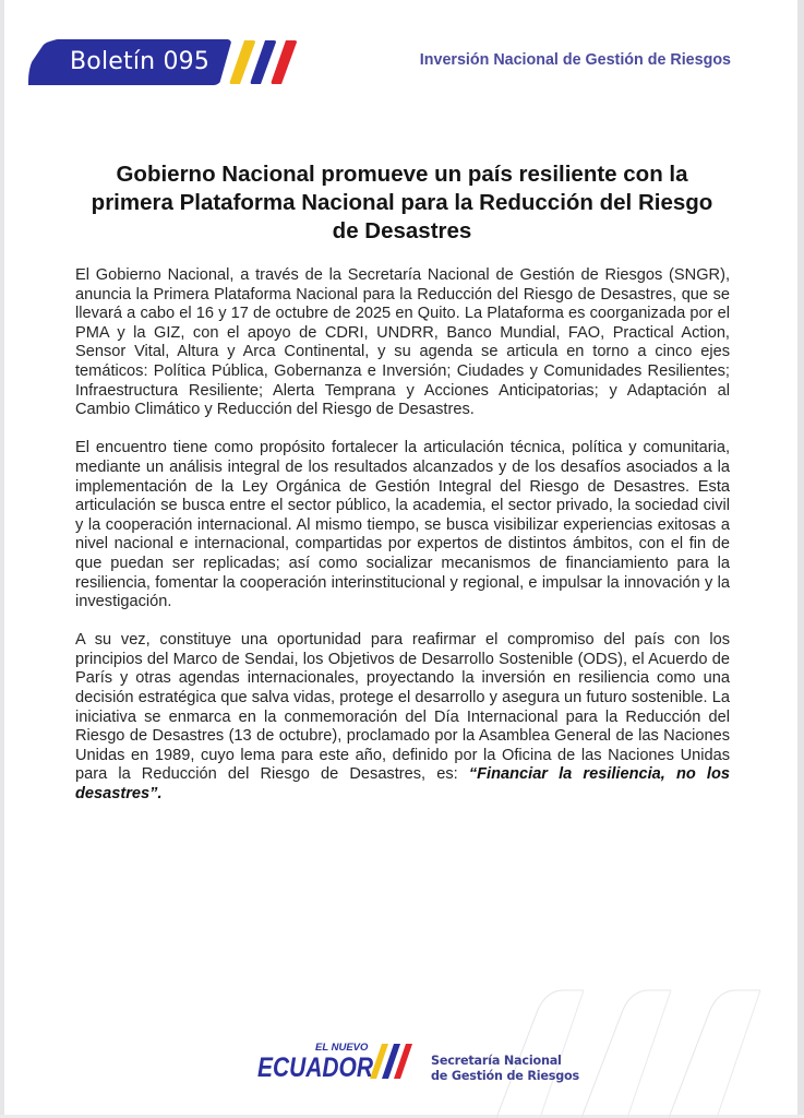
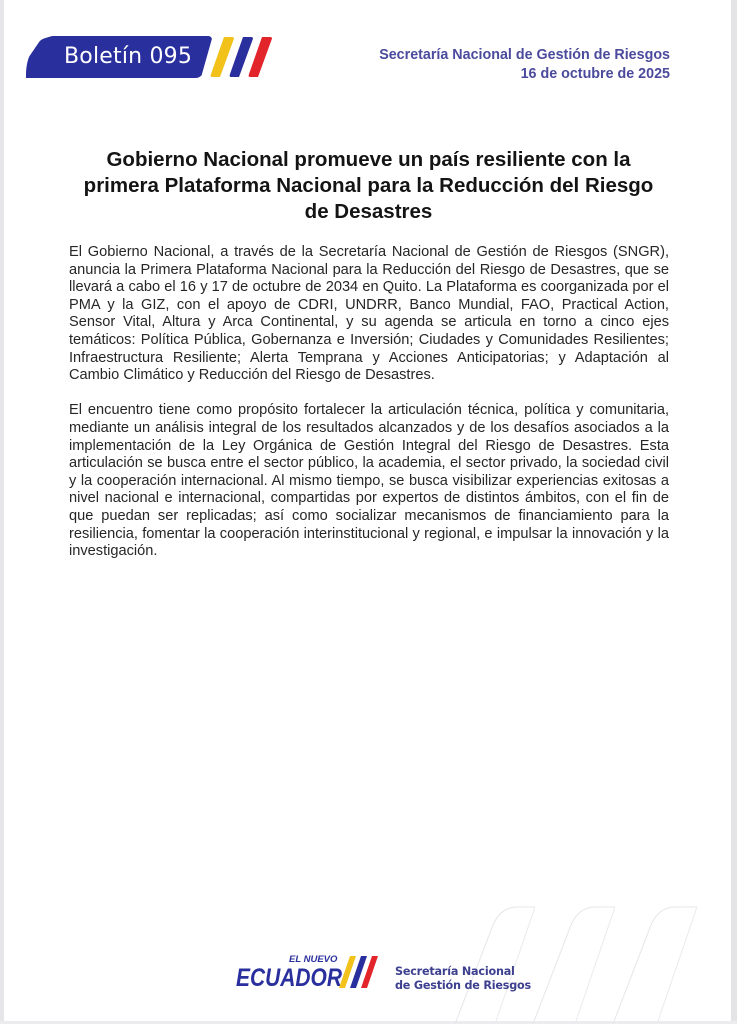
  Boletín 095
- Inversión Nacional de Gestión de Riesgos
+ Secretaría Nacional de Gestión de Riesgos
+ 16 de octubre de 2025
  Gobierno Nacional promueve un país resiliente con la primera Plataforma Nacional para la Reducción del Riesgo de Desastres
- El Gobierno Nacional, a través de la Secretaría Nacional de Gestión de Riesgos (SNGR), anuncia la Primera Plataforma Nacional para la Reducción del Riesgo de Desastres, que se llevará a cabo el 16 y 17 de octubre de 2025 en Quito. La Plataforma es coorganizada por el PMA y la GIZ, con el apoyo de CDRI, UNDRR, Banco Mundial, FAO, Practical Action, Sensor Vital, Altura y Arca Continental, y su agenda se articula en torno a cinco ejes temáticos: Política Pública, Gobernanza e Inversión; Ciudades y Comunidades Resilientes; Infraestructura Resiliente; Alerta Temprana y Acciones Anticipatorias; y Adaptación al Cambio Climático y Reducción del Riesgo de Desastres.
+ El Gobierno Nacional, a través de la Secretaría Nacional de Gestión de Riesgos (SNGR), anuncia la Primera Plataforma Nacional para la Reducción del Riesgo de Desastres, que se llevará a cabo el 16 y 17 de octubre de 2034 en Quito. La Plataforma es coorganizada por el PMA y la GIZ, con el apoyo de CDRI, UNDRR, Banco Mundial, FAO, Practical Action, Sensor Vital, Altura y Arca Continental, y su agenda se articula en torno a cinco ejes temáticos: Política Pública, Gobernanza e Inversión; Ciudades y Comunidades Resilientes; Infraestructura Resiliente; Alerta Temprana y Acciones Anticipatorias; y Adaptación al Cambio Climático y Reducción del Riesgo de Desastres.
  El encuentro tiene como propósito fortalecer la articulación técnica, política y comunitaria, mediante un análisis integral de los resultados alcanzados y de los desafíos asociados a la implementación de la Ley Orgánica de Gestión Integral del Riesgo de Desastres. Esta articulación se busca entre el sector público, la academia, el sector privado, la sociedad civil y la cooperación internacional. Al mismo tiempo, se busca visibilizar experiencias exitosas a nivel nacional e internacional, compartidas por expertos de distintos ámbitos, con el fin de que puedan ser replicadas; así como socializar mecanismos de financiamiento para la resiliencia, fomentar la cooperación interinstitucional y regional, e impulsar la innovación y la investigación.
- A su vez, constituye una oportunidad para reafirmar el compromiso del país con los principios del Marco de Sendai, los Objetivos de Desarrollo Sostenible (ODS), el Acuerdo de París y otras agendas internacionales, proyectando la inversión en resiliencia como una decisión estratégica que salva vidas, protege el desarrollo y asegura un futuro sostenible. La iniciativa se enmarca en la conmemoración del Día Internacional para la Reducción del Riesgo de Desastres (13 de octubre), proclamado por la Asamblea General de las Naciones Unidas en 1989, cuyo lema para este año, definido por la Oficina de las Naciones Unidas para la Reducción del Riesgo de Desastres, es: “Financiar la resiliencia, no los desastres”.
  EL NUEVO
  ECUADOR
  Secretaría Nacional
  de Gestión de Riesgos
